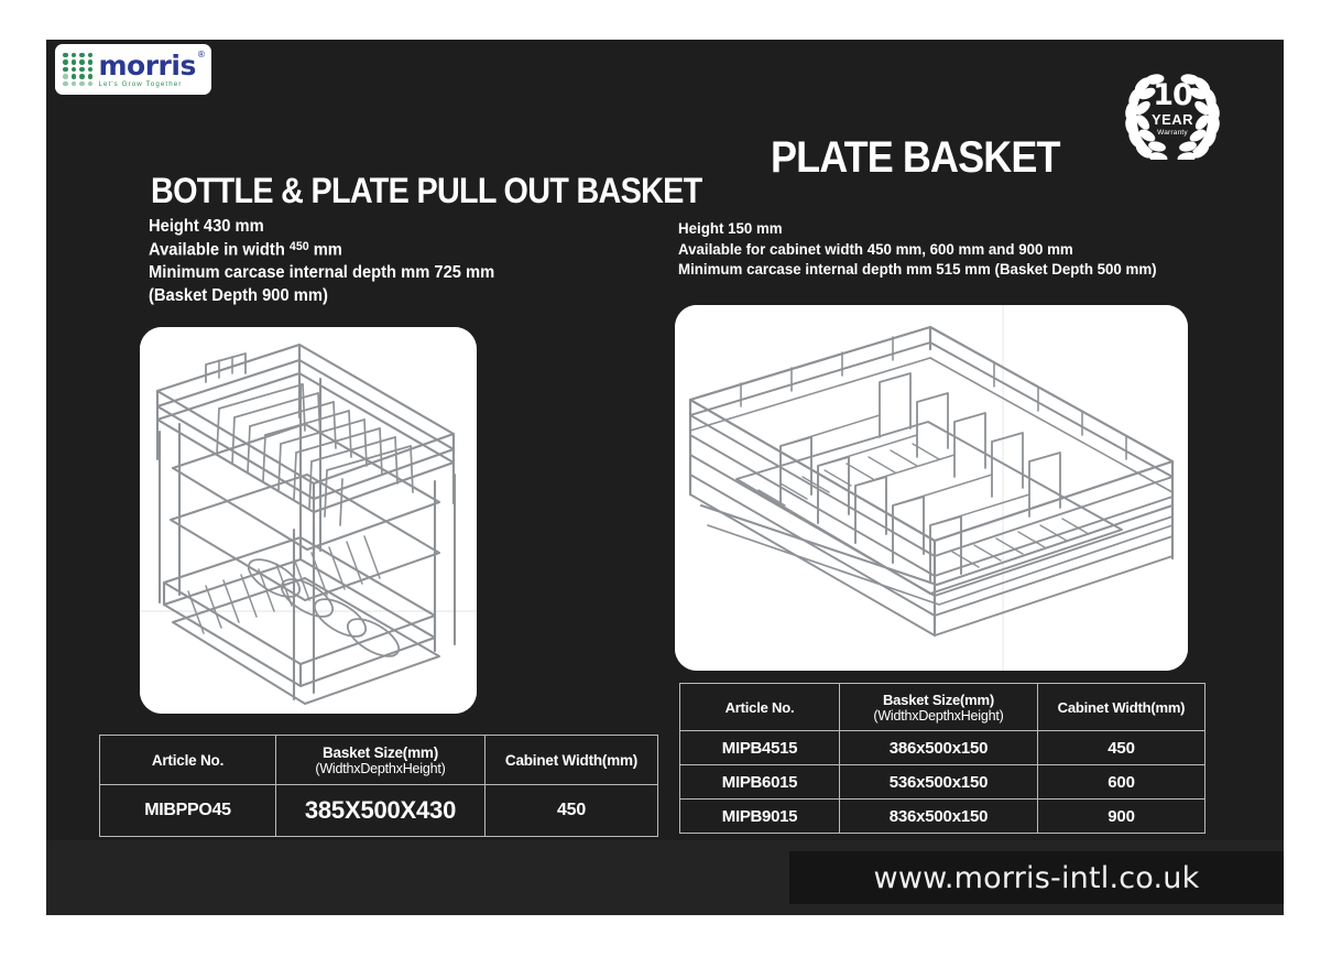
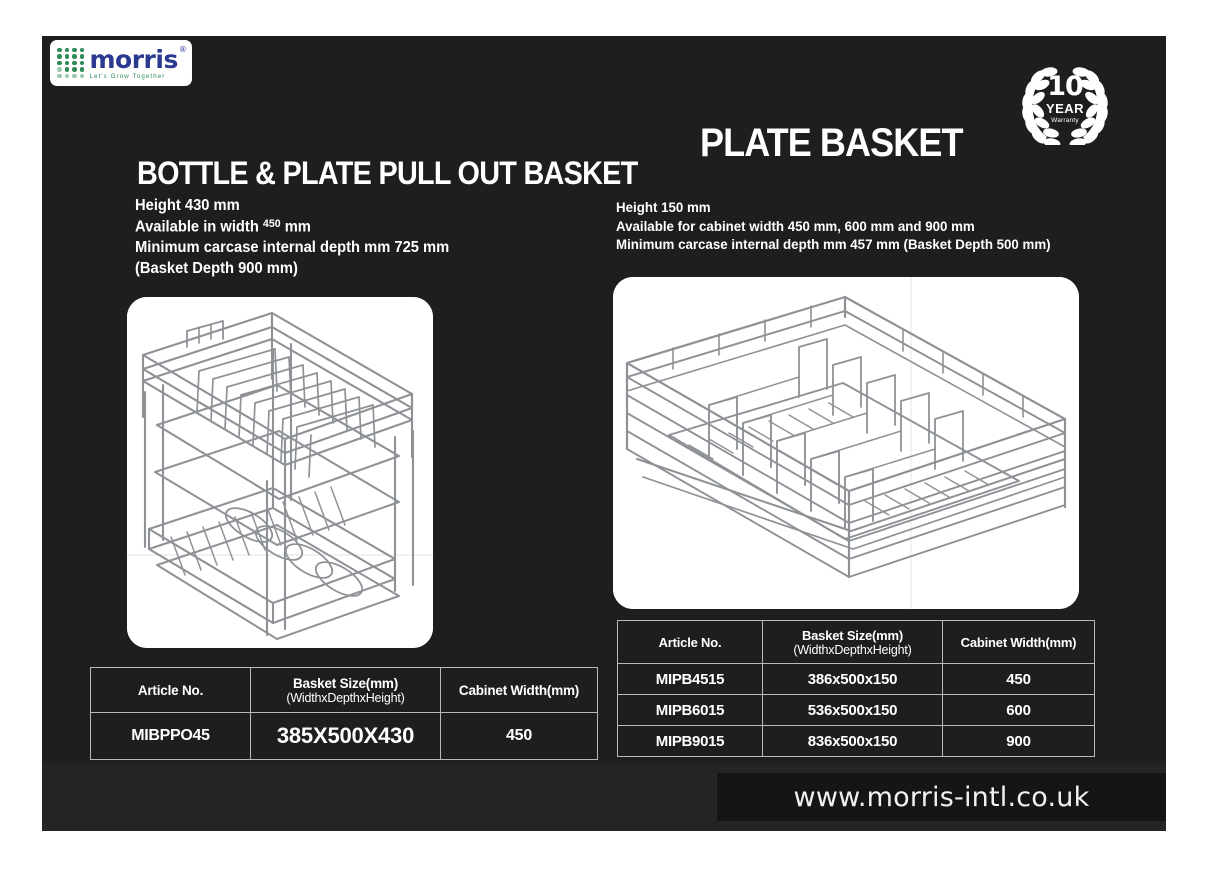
  morris
  ®
  10
  YEAR
  BOTTLE & PLATE PULL OUT BASKET
  Height 430 mm
  Available in width 450 mm
  Minimum carcase internal depth mm 725 mm
  (Basket Depth 900 mm)
  Article No.	Basket Size(mm) (WidthxDepthxHeight)	Cabinet Width(mm)
  MIBPPO45	385X500X430	450
  PLATE BASKET
  Height 150 mm
  Available for cabinet width 450 mm, 600 mm and 900 mm
- Minimum carcase internal depth mm 515 mm (Basket Depth 500 mm)
+ Minimum carcase internal depth mm 457 mm (Basket Depth 500 mm)
  Article No.	Basket Size(mm) (WidthxDepthxHeight)	Cabinet Width(mm)
  MIPB4515	386x500x150	450
  MIPB6015	536x500x150	600
  MIPB9015	836x500x150	900
  www.morris-intl.co.uk
